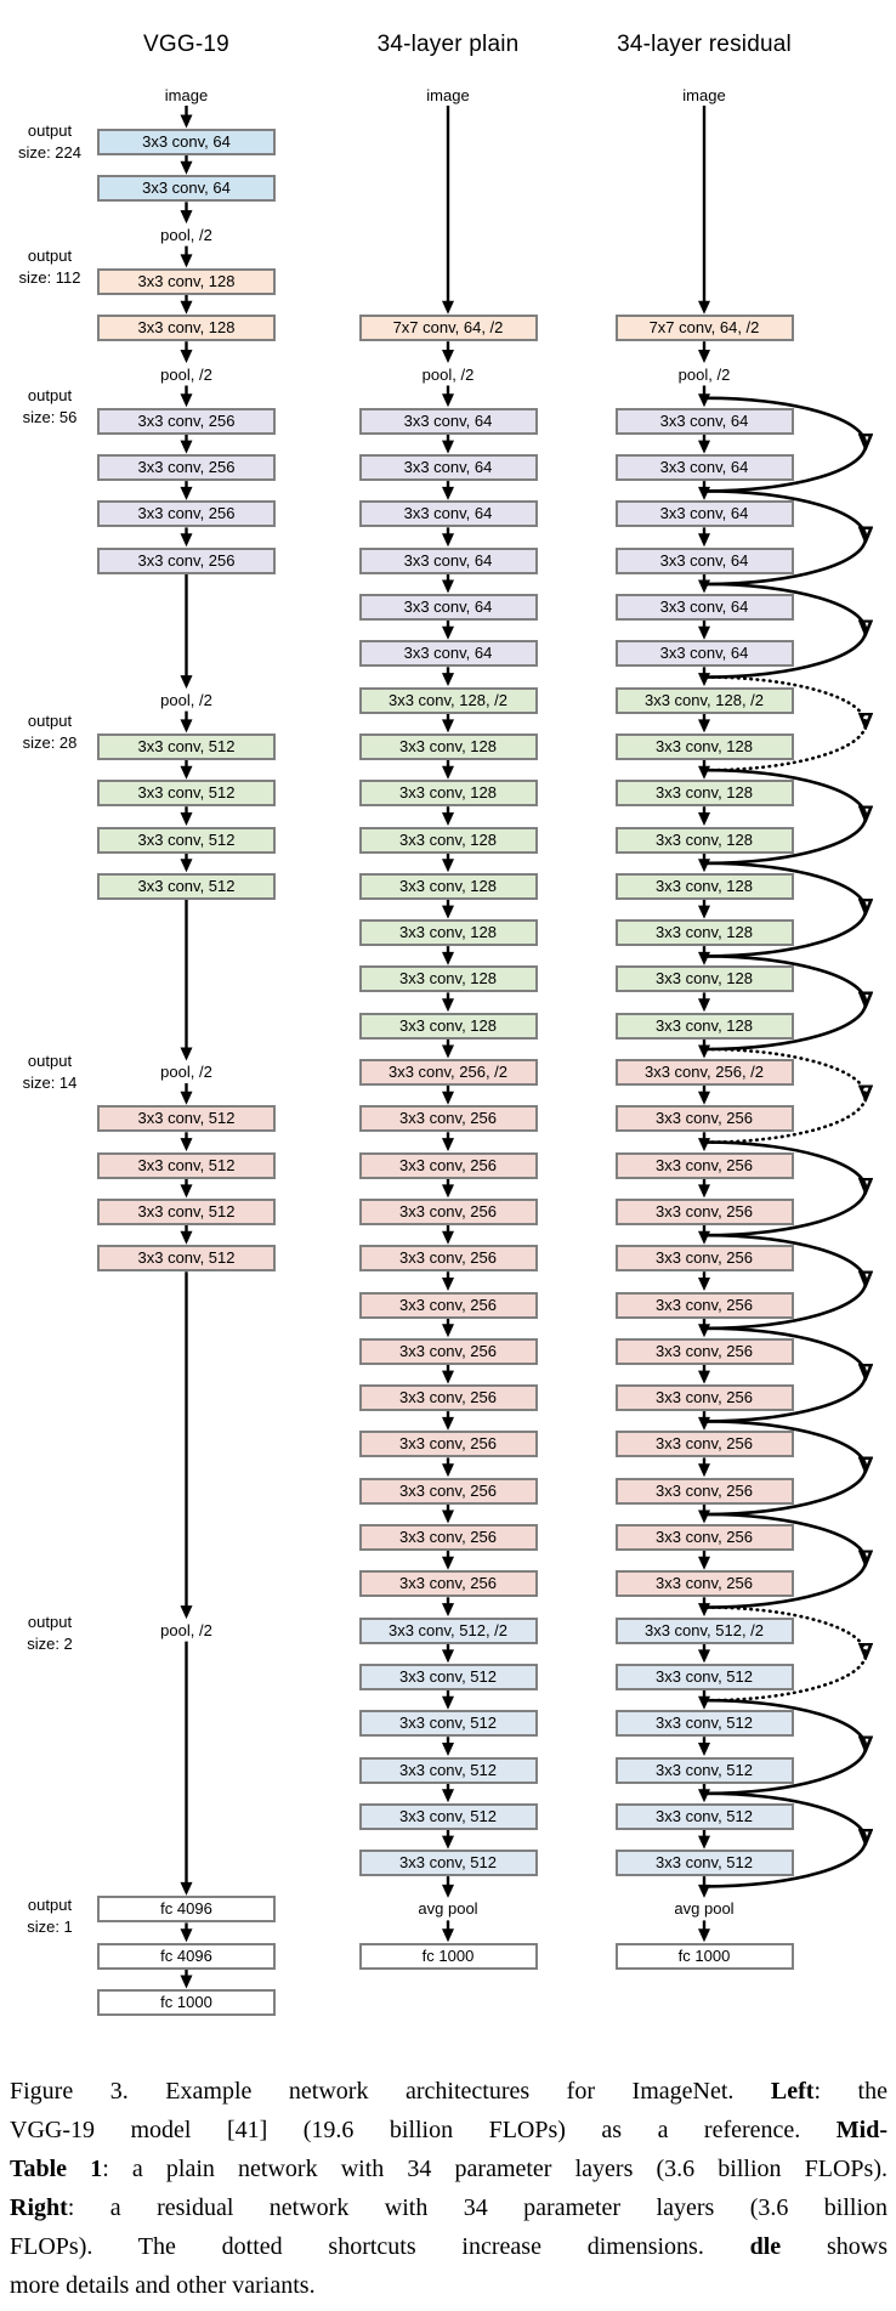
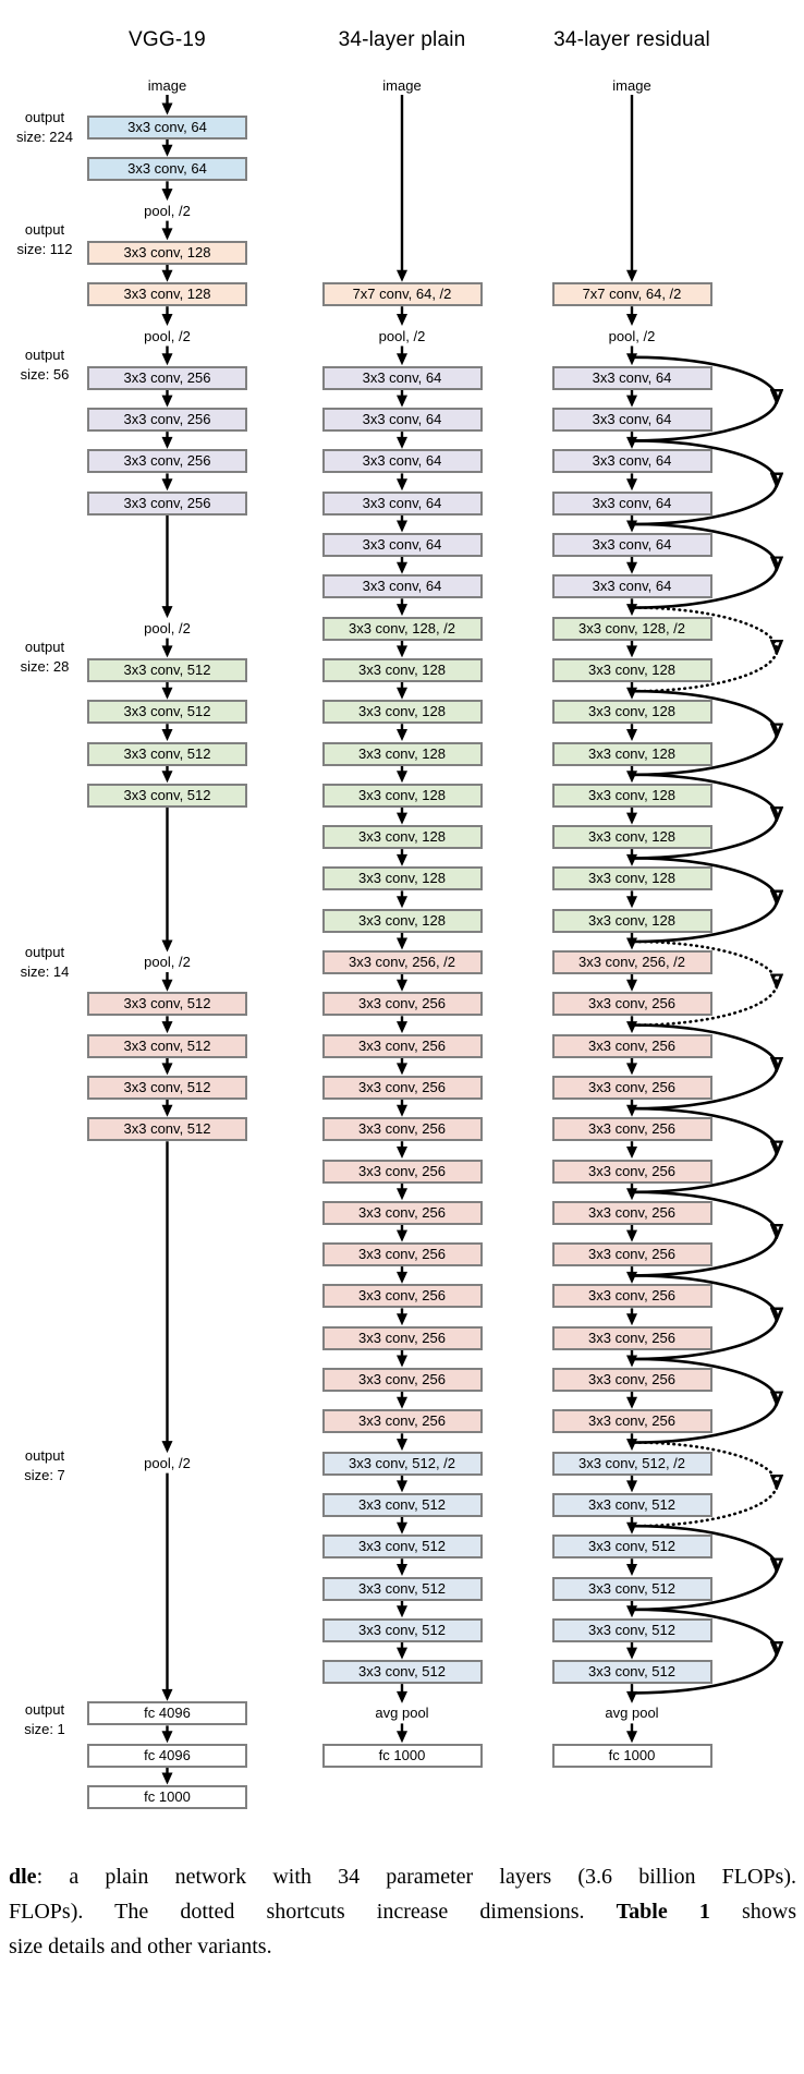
  VGG-19
  image
  3x3 conv, 64
  3x3 conv, 64
  pool, /2
  3x3 conv, 128
  3x3 conv, 128
  pool, /2
  3x3 conv, 256
  3x3 conv, 256
  3x3 conv, 256
  3x3 conv, 256
  pool, /2
  3x3 conv, 512
  3x3 conv, 512
  3x3 conv, 512
  3x3 conv, 512
  pool, /2
  3x3 conv, 512
  3x3 conv, 512
  3x3 conv, 512
  3x3 conv, 512
  pool, /2
  fc 4096
  fc 4096
  fc 1000
  34-layer plain
  image
  7x7 conv, 64, /2
  pool, /2
  3x3 conv, 64
  3x3 conv, 64
  3x3 conv, 64
  3x3 conv, 64
  3x3 conv, 64
  3x3 conv, 64
  3x3 conv, 128, /2
  3x3 conv, 128
  3x3 conv, 128
  3x3 conv, 128
  3x3 conv, 128
  3x3 conv, 128
  3x3 conv, 128
  3x3 conv, 128
  3x3 conv, 256, /2
  3x3 conv, 256
  3x3 conv, 256
  3x3 conv, 256
  3x3 conv, 256
  3x3 conv, 256
  3x3 conv, 256
  3x3 conv, 256
  3x3 conv, 256
  3x3 conv, 256
  3x3 conv, 256
  3x3 conv, 256
  3x3 conv, 512, /2
  3x3 conv, 512
  3x3 conv, 512
  3x3 conv, 512
  3x3 conv, 512
  3x3 conv, 512
  avg pool
  fc 1000
  34-layer residual
  image
  7x7 conv, 64, /2
  pool, /2
  3x3 conv, 64
  3x3 conv, 64
  3x3 conv, 64
  3x3 conv, 64
  3x3 conv, 64
  3x3 conv, 64
  3x3 conv, 128, /2
  3x3 conv, 128
  3x3 conv, 128
  3x3 conv, 128
  3x3 conv, 128
  3x3 conv, 128
  3x3 conv, 128
  3x3 conv, 128
  3x3 conv, 256, /2
  3x3 conv, 256
  3x3 conv, 256
  3x3 conv, 256
  3x3 conv, 256
  3x3 conv, 256
  3x3 conv, 256
  3x3 conv, 256
  3x3 conv, 256
  3x3 conv, 256
  3x3 conv, 256
  3x3 conv, 256
  3x3 conv, 512, /2
  3x3 conv, 512
  3x3 conv, 512
  3x3 conv, 512
  3x3 conv, 512
  3x3 conv, 512
  avg pool
  fc 1000
  output
  size: 224
  output
  size: 112
  output
  size: 56
  output
  size: 28
  output
  size: 14
  output
- size: 2
+ size: 7
  output
  size: 1
- Figure 3. Example network architectures for ImageNet. Left: the
- VGG-19 model [41] (19.6 billion FLOPs) as a reference. Mid-
- Table 1: a plain network with 34 parameter layers (3.6 billion FLOPs).
+ dle: a plain network with 34 parameter layers (3.6 billion FLOPs).
- Right: a residual network with 34 parameter layers (3.6 billion
- FLOPs). The dotted shortcuts increase dimensions. dle shows
+ FLOPs). The dotted shortcuts increase dimensions. Table 1 shows
- more details and other variants.
+ size details and other variants.
